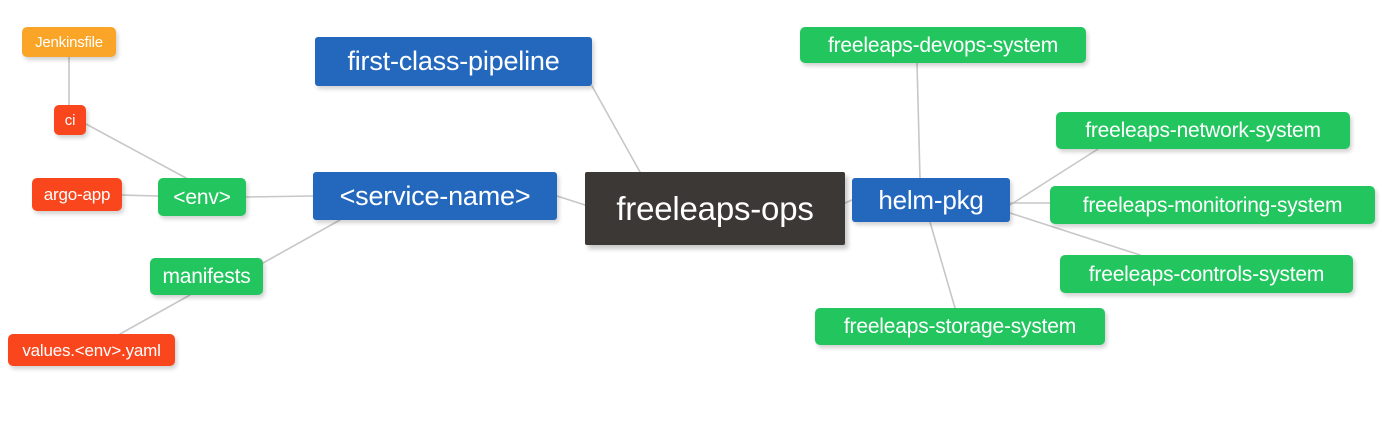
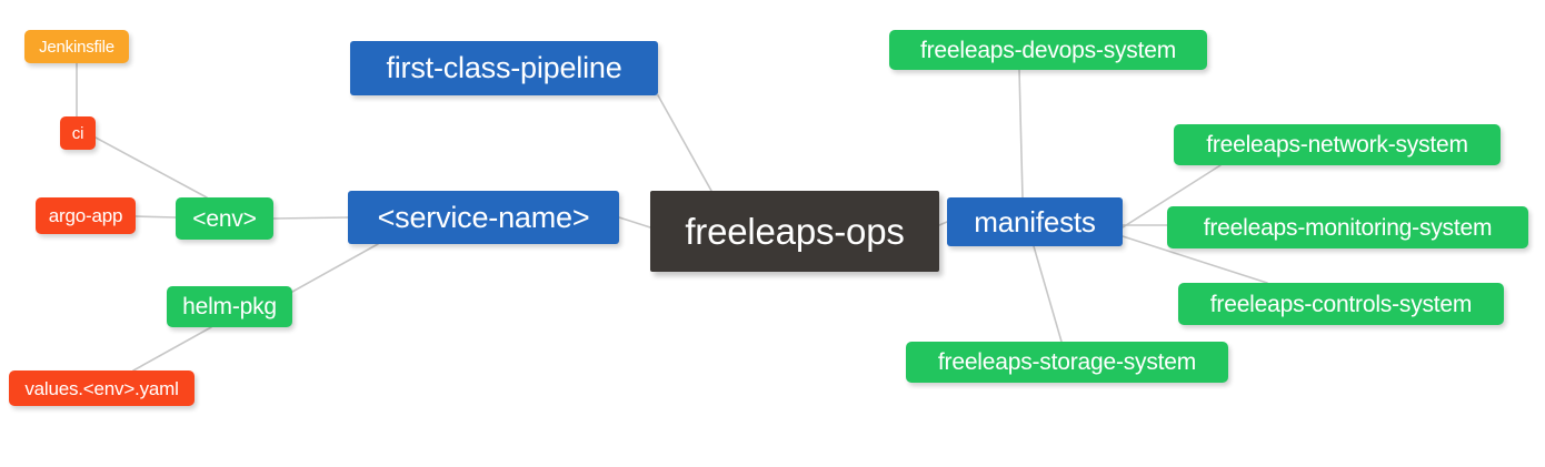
  freeleaps-ops
  <service-name>
  first-class-pipeline
- helm-pkg
+ manifests
  <env>
- manifests
+ helm-pkg
  ci
  Jenkinsfile
  argo-app
  values.<env>.yaml
  freeleaps-devops-system
  freeleaps-network-system
  freeleaps-monitoring-system
  freeleaps-controls-system
  freeleaps-storage-system
